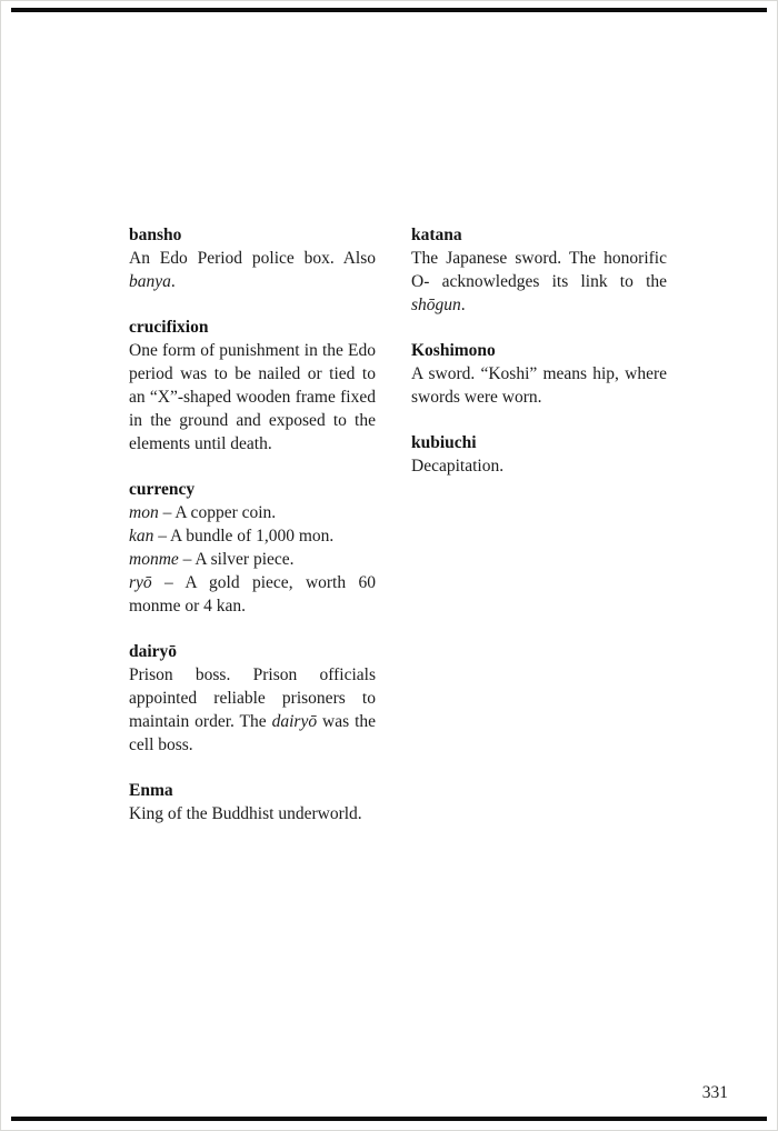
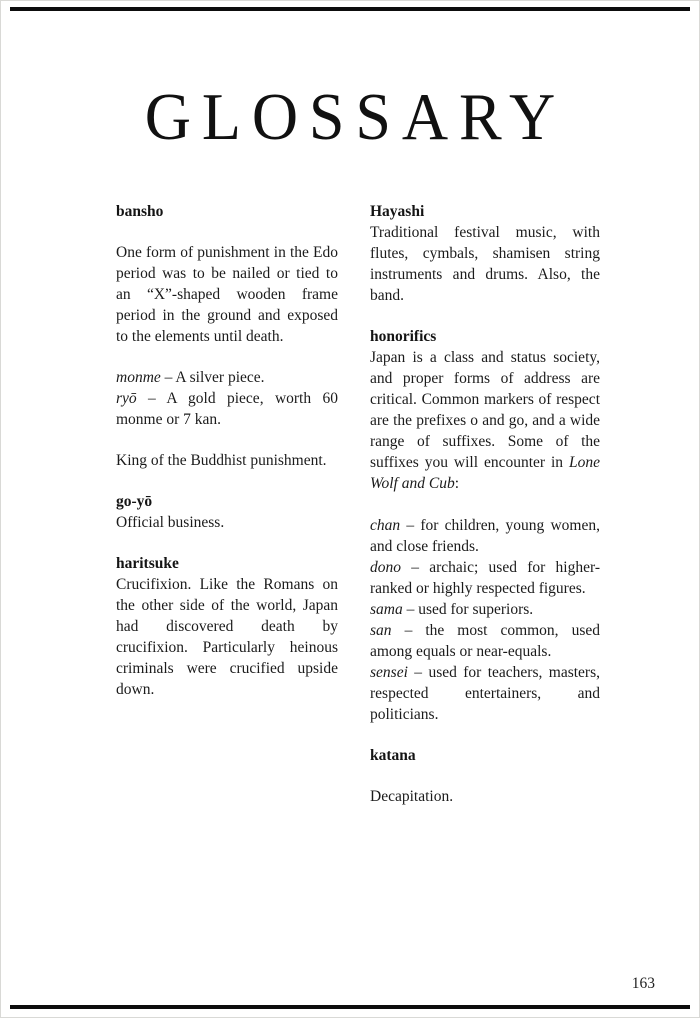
+ GLOSSARY
  bansho
- An Edo Period police box. Also banya.
- crucifixion
- One form of punishment in the Edo period was to be nailed or tied to an “X”-shaped wooden frame fixed in the ground and exposed to the elements until death.
+ One form of punishment in the Edo period was to be nailed or tied to an “X”-shaped wooden frame period in the ground and exposed to the elements until death.
- currency
- mon – A copper coin.
- kan – A bundle of 1,000 mon.
  monme – A silver piece.
- ryō – A gold piece, worth 60 monme or 4 kan.
+ ryō – A gold piece, worth 60 monme or 7 kan.
- dairyō
- Prison boss. Prison officials appointed reliable prisoners to maintain order. The dairyō was the cell boss.
- Enma
- King of the Buddhist underworld.
+ King of the Buddhist punishment.
+ go-yō
+ Official business.
+ haritsuke
+ Crucifixion. Like the Romans on the other side of the world, Japan had discovered death by crucifixion. Particularly heinous criminals were crucified upside down.
+ Hayashi
+ Traditional festival music, with flutes, cymbals, shamisen string instruments and drums. Also, the band.
+ honorifics
+ Japan is a class and status society, and proper forms of address are critical. Common markers of respect are the prefixes o and go, and a wide range of suffixes. Some of the suffixes you will encounter in Lone Wolf and Cub:
+ chan – for children, young women, and close friends.
+ dono – archaic; used for higher-ranked or highly respected figures.
+ sama – used for superiors.
+ san – the most common, used among equals or near-equals.
+ sensei – used for teachers, masters, respected entertainers, and politicians.
  katana
- The Japanese sword. The honorific O- acknowledges its link to the shōgun.
- Koshimono
- A sword. “Koshi” means hip, where swords were worn.
- kubiuchi
  Decapitation.
- 331
+ 163
